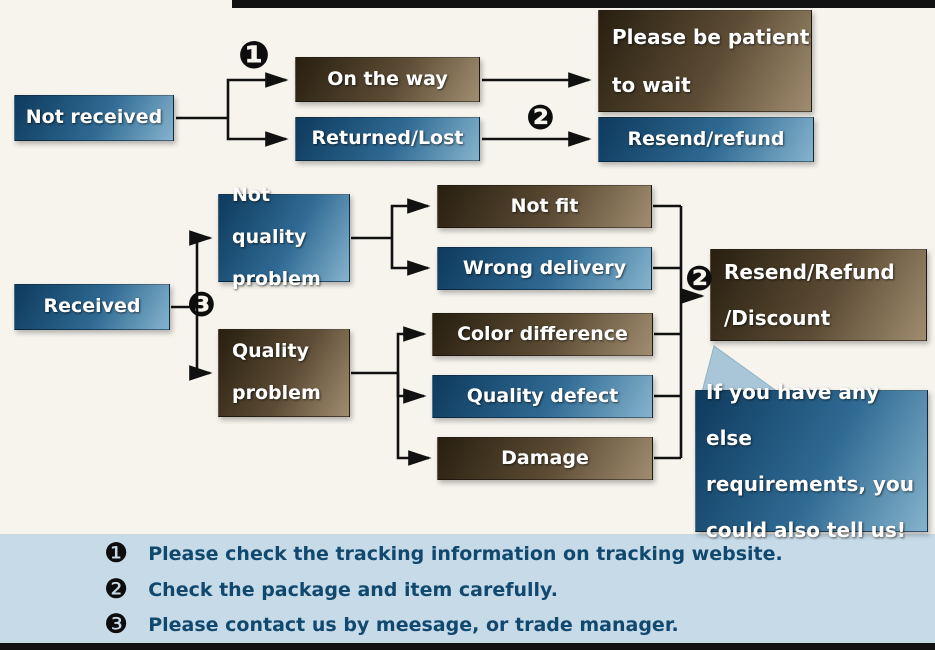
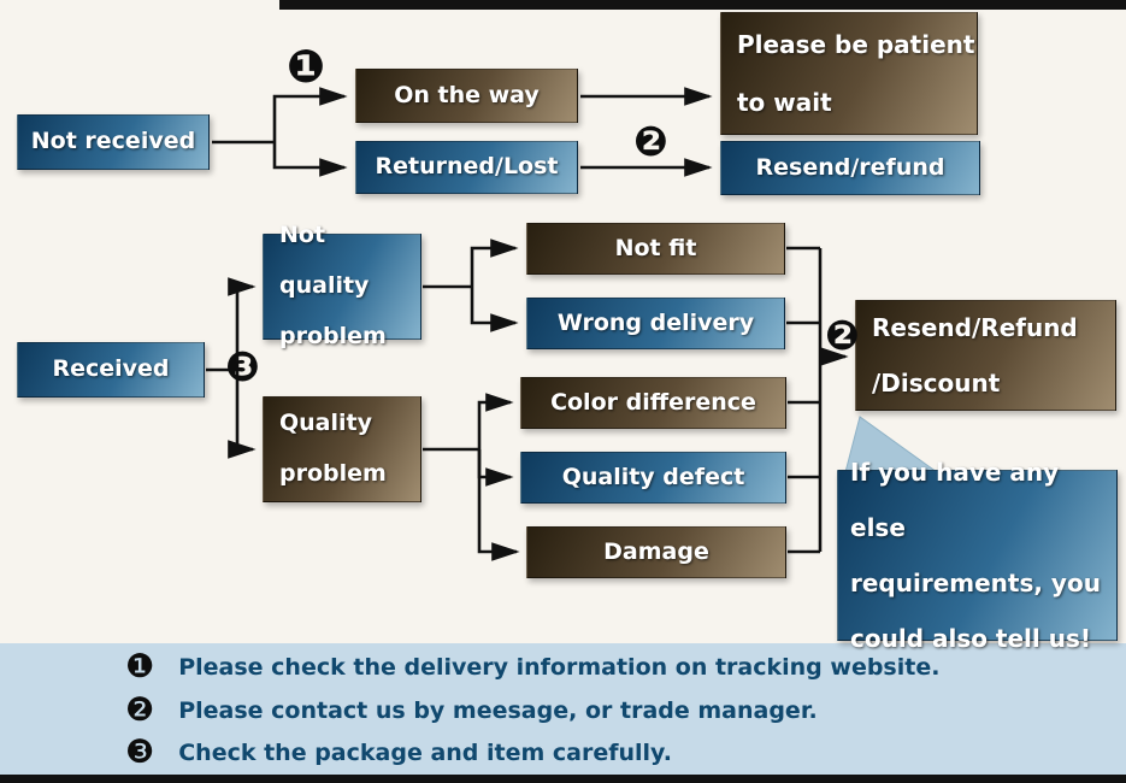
  Not received
  On the way
  Please be patient
  to wait
  Returned/Lost
  Resend/refund
  Received
  Not quality
  problem
  Quality
  problem
  Not fit
  Wrong delivery
  Color difference
  Quality defect
  Damage
  Resend/Refund
  /Discount
  If you have any else
  requirements, you
  could also tell us!
  ❶
  ❷
  ❸
  ❷
  ❶
- Please check the tracking information on tracking website.
+ Please check the delivery information on tracking website.
  ❷
- Check the package and item carefully.
+ Please contact us by meesage, or trade manager.
  ❸
- Please contact us by meesage, or trade manager.
+ Check the package and item carefully.
